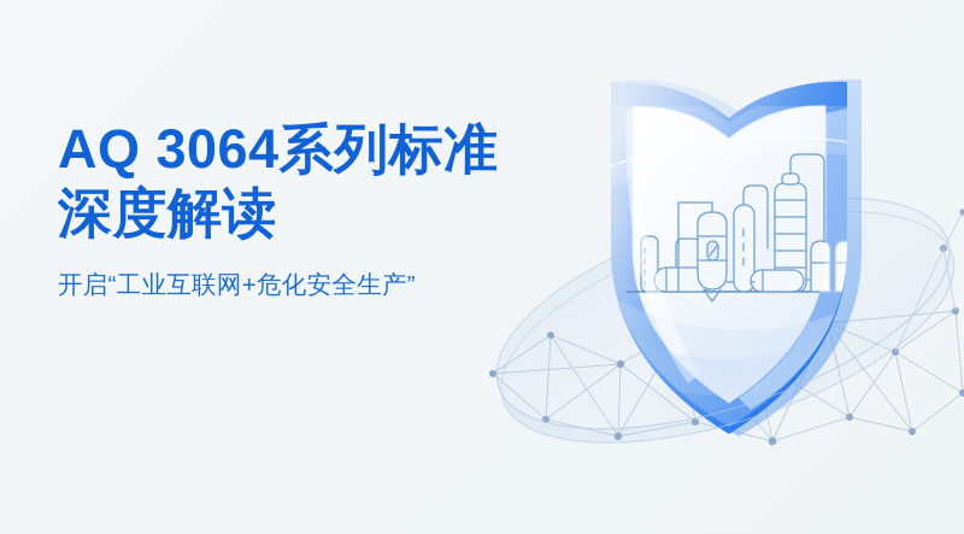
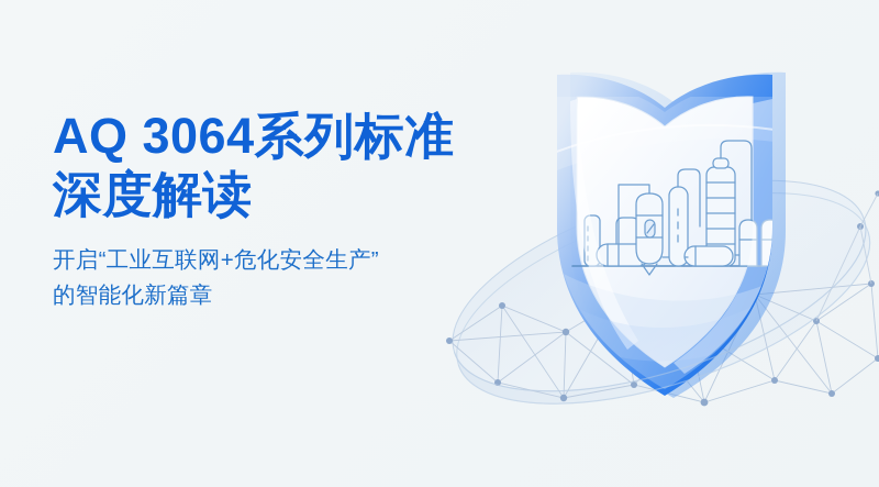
  AQ 3064系列标准
  深度解读
  开启“工业互联网+危化安全生产”
+ 的智能化新篇章
